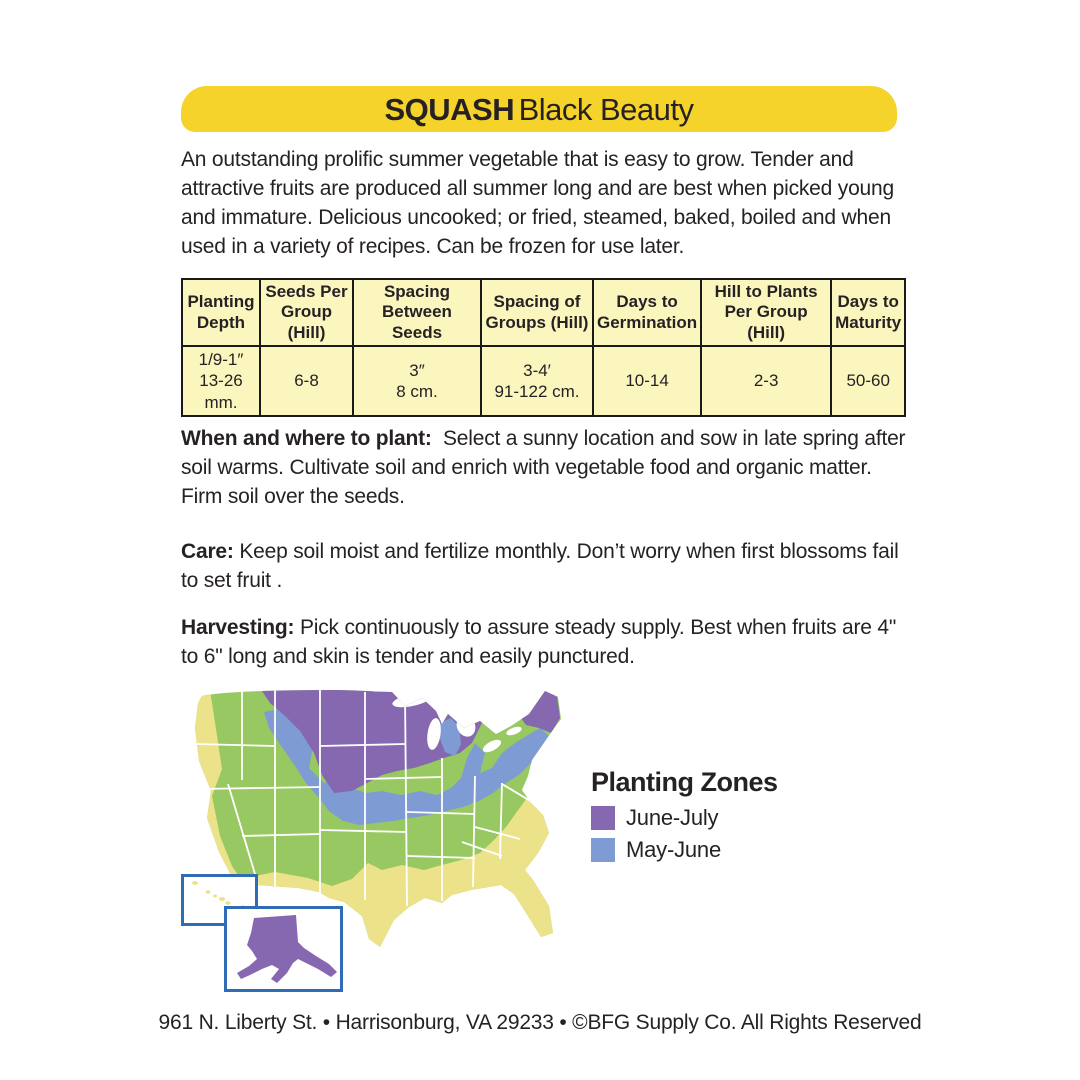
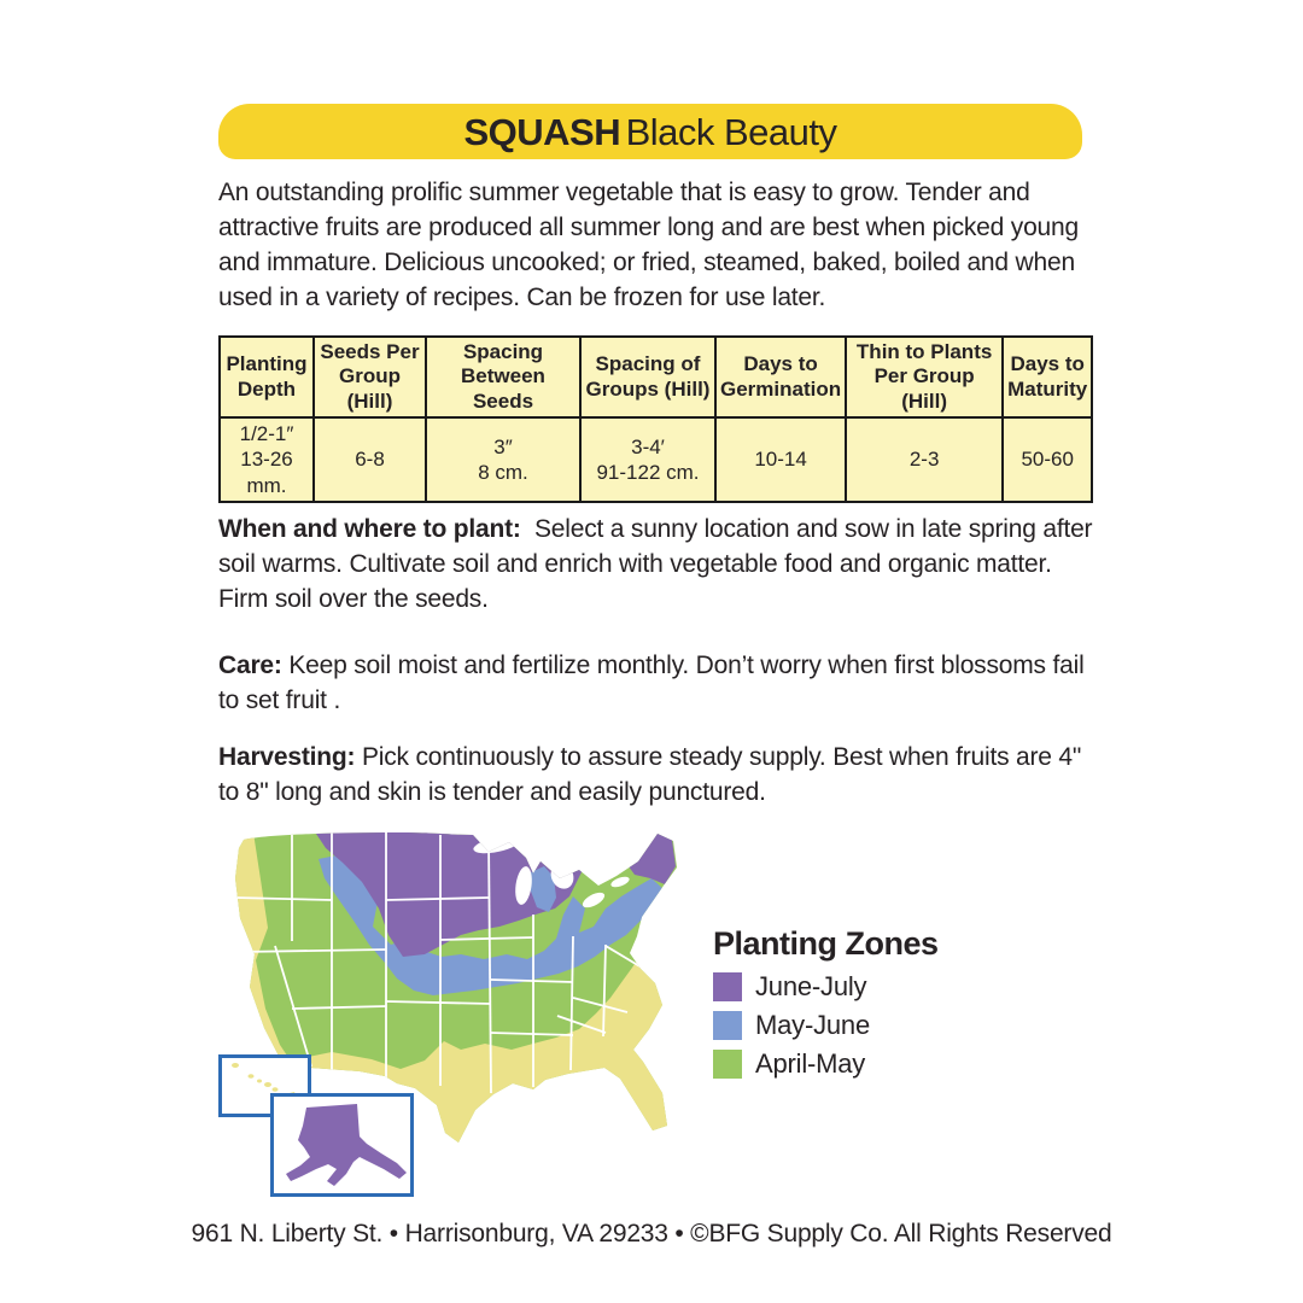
  SQUASH Black Beauty
  An outstanding prolific summer vegetable that is easy to grow. Tender and attractive fruits are produced all summer long and are best when picked young and immature. Delicious uncooked; or fried, steamed, baked, boiled and when used in a variety of recipes. Can be frozen for use later.
- Planting Depth	Seeds Per Group (Hill)	Spacing Between Seeds	Spacing of Groups (Hill)	Days to Germination	Hill to Plants Per Group (Hill)	Days to Maturity
+ Planting Depth	Seeds Per Group (Hill)	Spacing Between Seeds	Spacing of Groups (Hill)	Days to Germination	Thin to Plants Per Group (Hill)	Days to Maturity
- 1/9-1″ 13-26 mm.	6-8	3″ 8 cm.	3-4′ 91-122 cm.	10-14	2-3	50-60
+ 1/2-1″ 13-26 mm.	6-8	3″ 8 cm.	3-4′ 91-122 cm.	10-14	2-3	50-60
  When and where to plant: Select a sunny location and sow in late spring after soil warms. Cultivate soil and enrich with vegetable food and organic matter. Firm soil over the seeds.
  Care: Keep soil moist and fertilize monthly. Don’t worry when first blossoms fail to set fruit .
- Harvesting: Pick continuously to assure steady supply. Best when fruits are 4" to 6" long and skin is tender and easily punctured.
+ Harvesting: Pick continuously to assure steady supply. Best when fruits are 4" to 8" long and skin is tender and easily punctured.
  Planting Zones
  June-July
  May-June
+ April-May
  961 N. Liberty St. • Harrisonburg, VA 29233 • ©BFG Supply Co. All Rights Reserved
